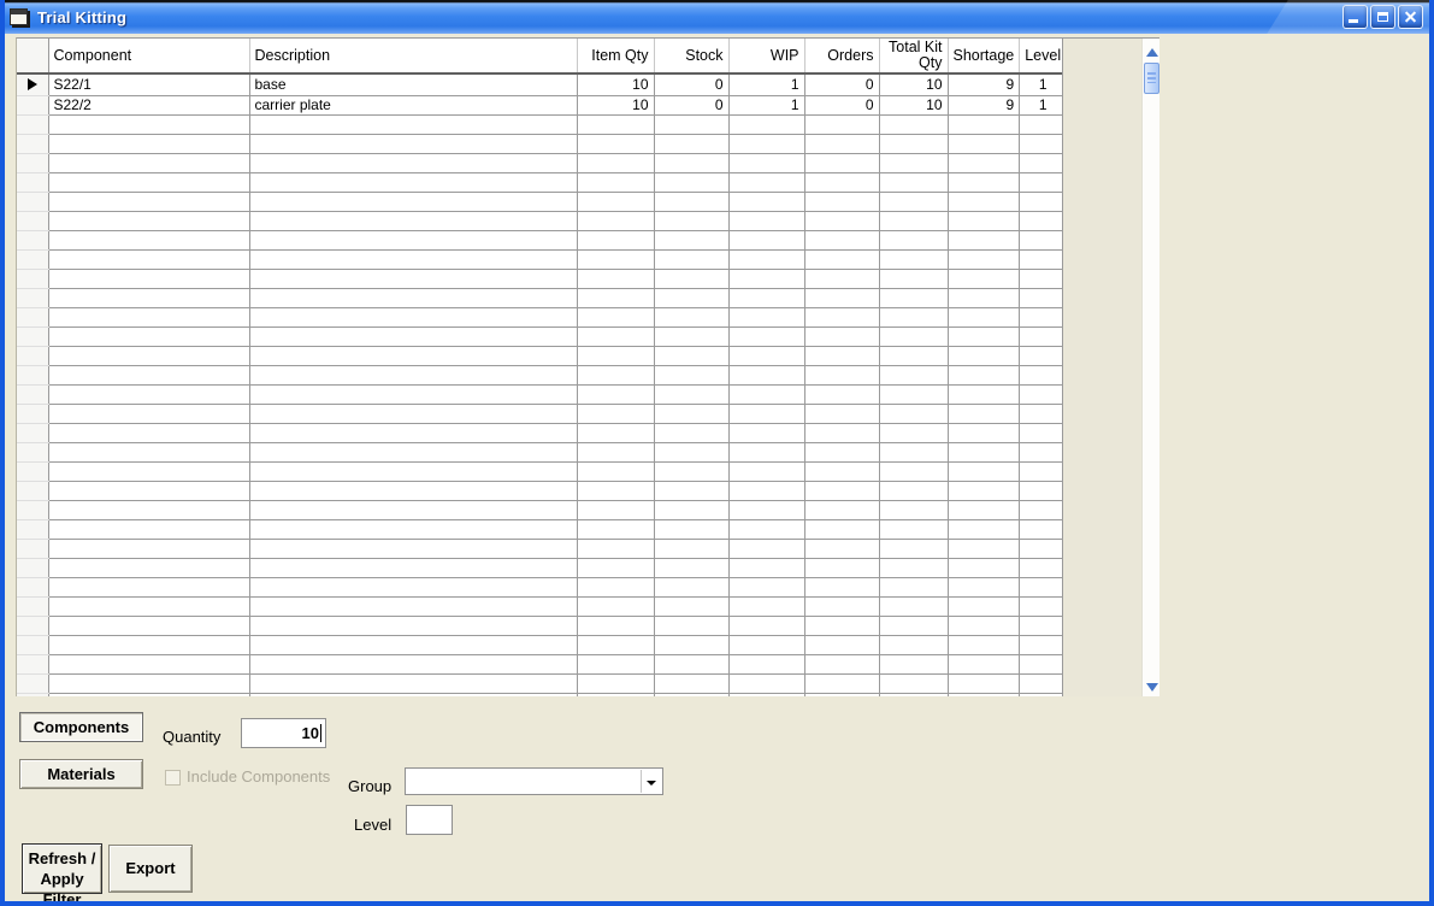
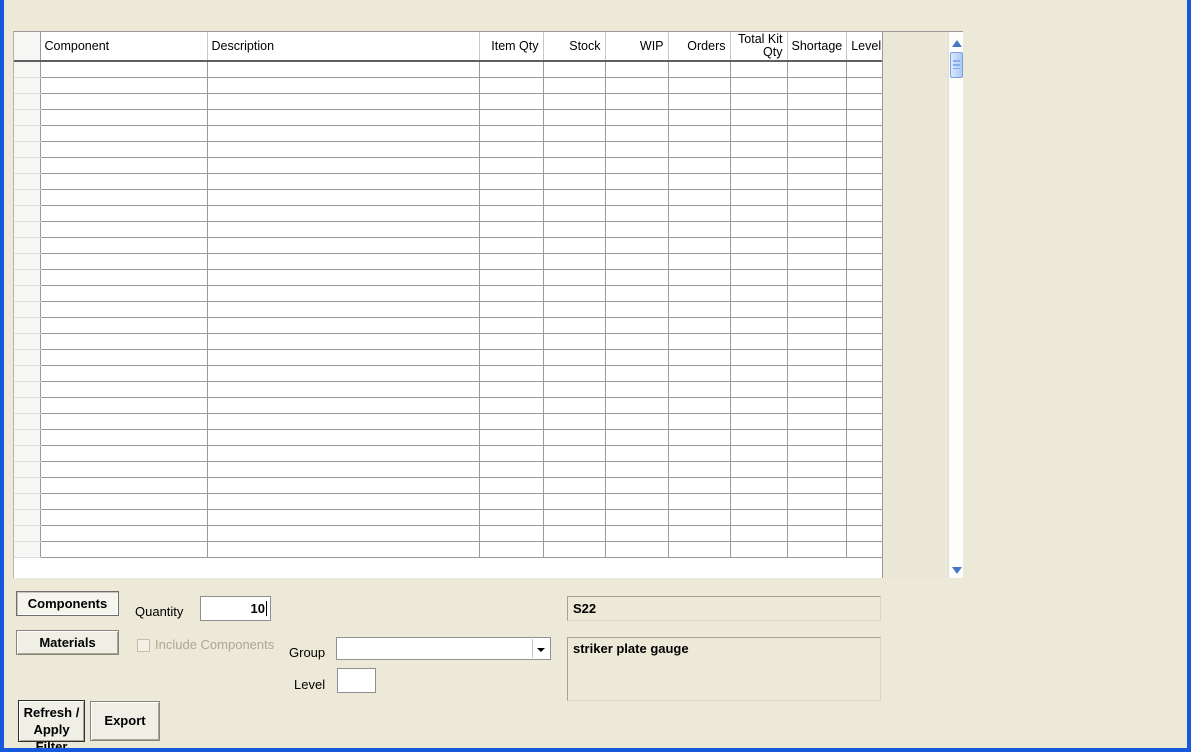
- Trial Kitting
  	Component	Description	Item Qty	Stock	WIP	Orders	Total Kit Qty	Shortage	Level
- 	S22/1	base	10	0	1	0	10	9	1
- 	S22/2	carrier plate	10	0	1	0	10	9	1
  Components
  Materials
  Quantity
  10
  Include Components
  Group
  Level
+ S22
+ striker plate gauge
  Refresh /
  Apply Filter
  Export
